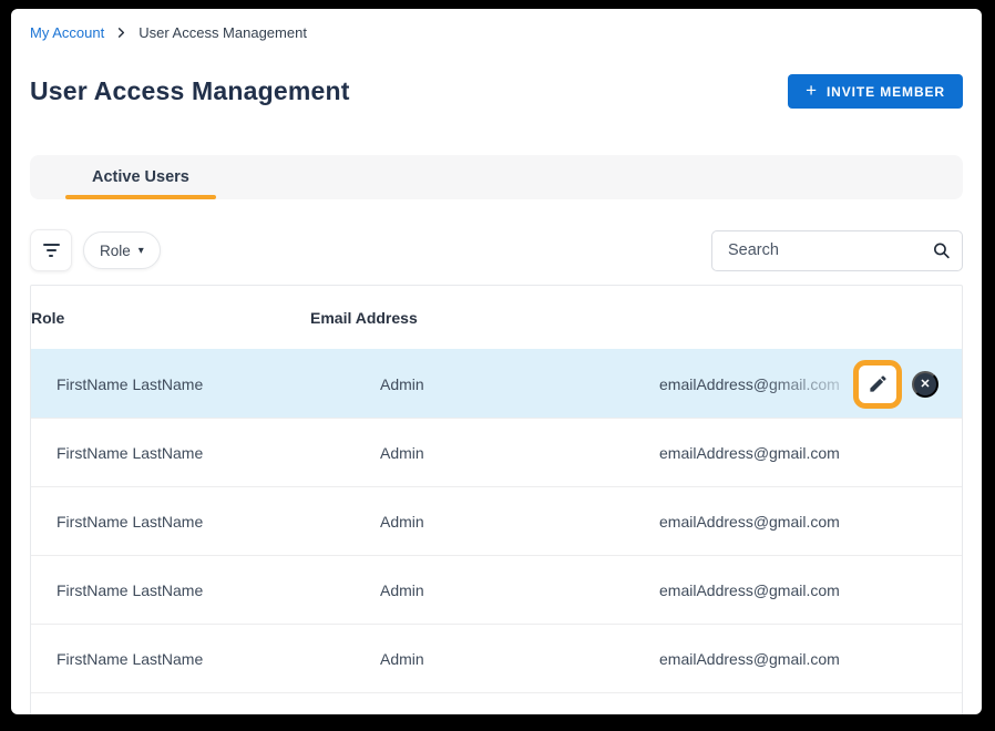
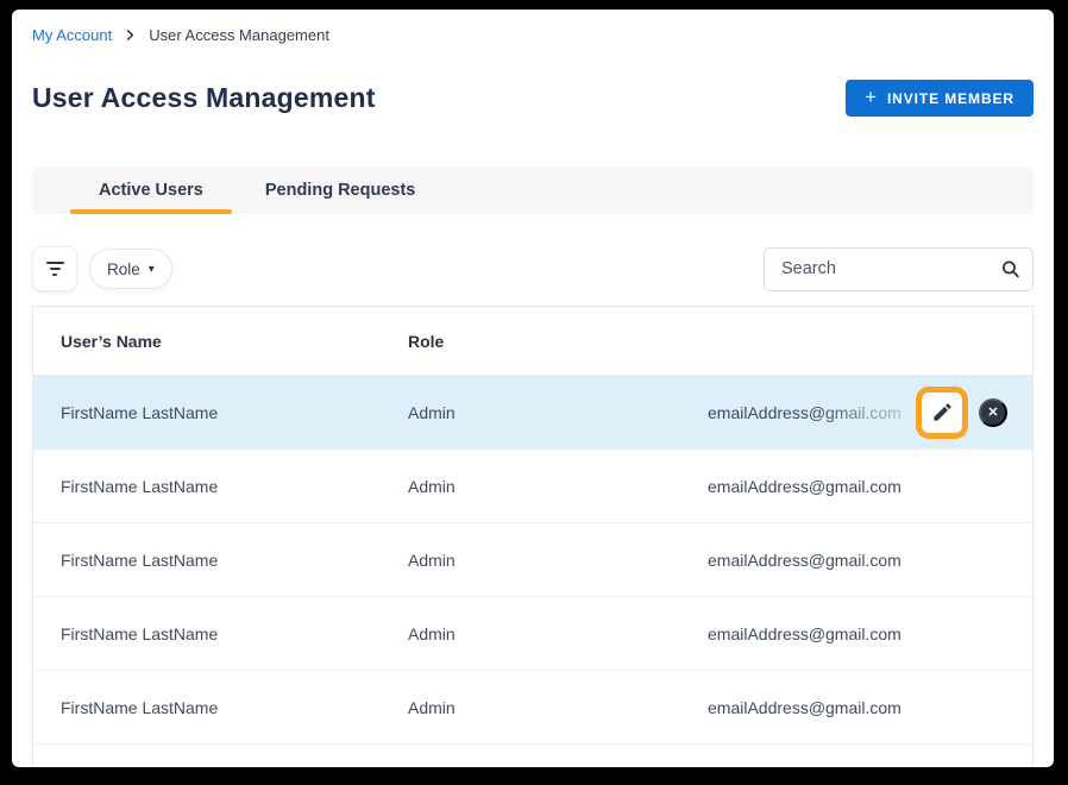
  My Account
  User Access Management
  User Access Management
  +
  INVITE MEMBER
  Active Users
+ Pending Requests
  Role
  ▾
  Search
+ User’s Name
  Role
- Email Address
  FirstName LastName
  Admin
  ✕
  FirstName LastName
  Admin
  emailAddress@gmail.com
  FirstName LastName
  Admin
  emailAddress@gmail.com
  FirstName LastName
  Admin
  emailAddress@gmail.com
  FirstName LastName
  Admin
  emailAddress@gmail.com
